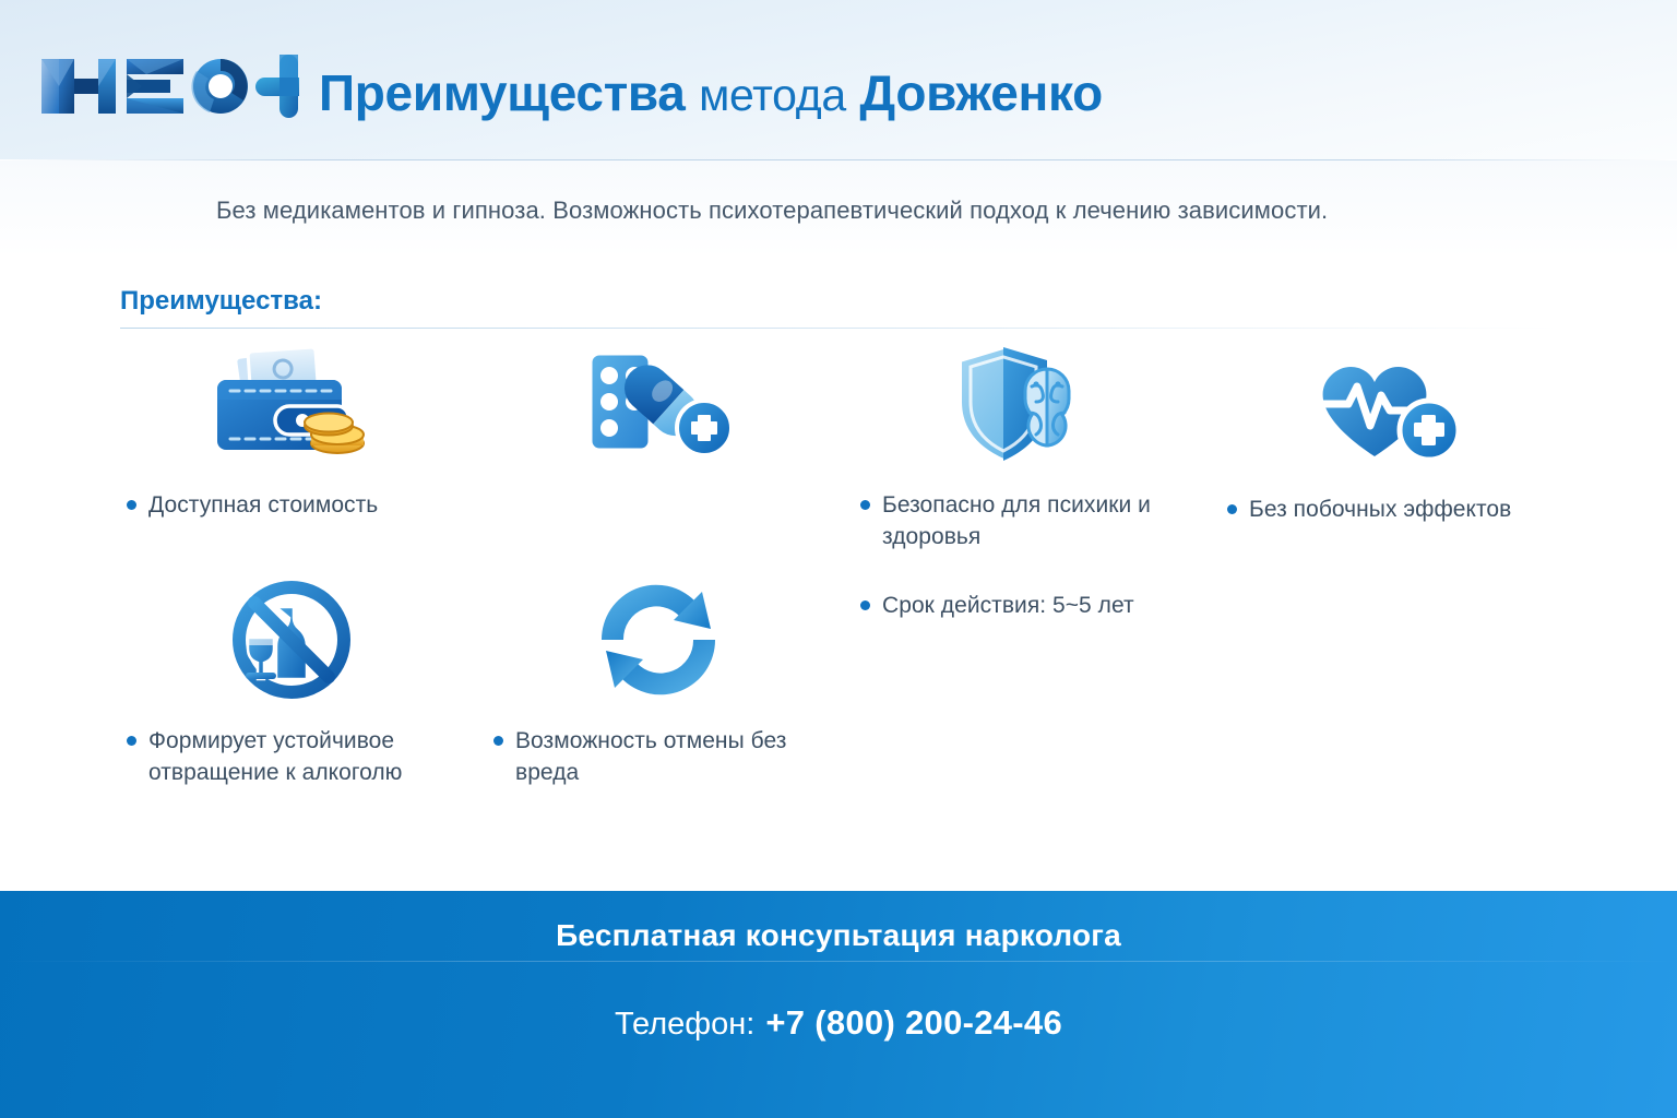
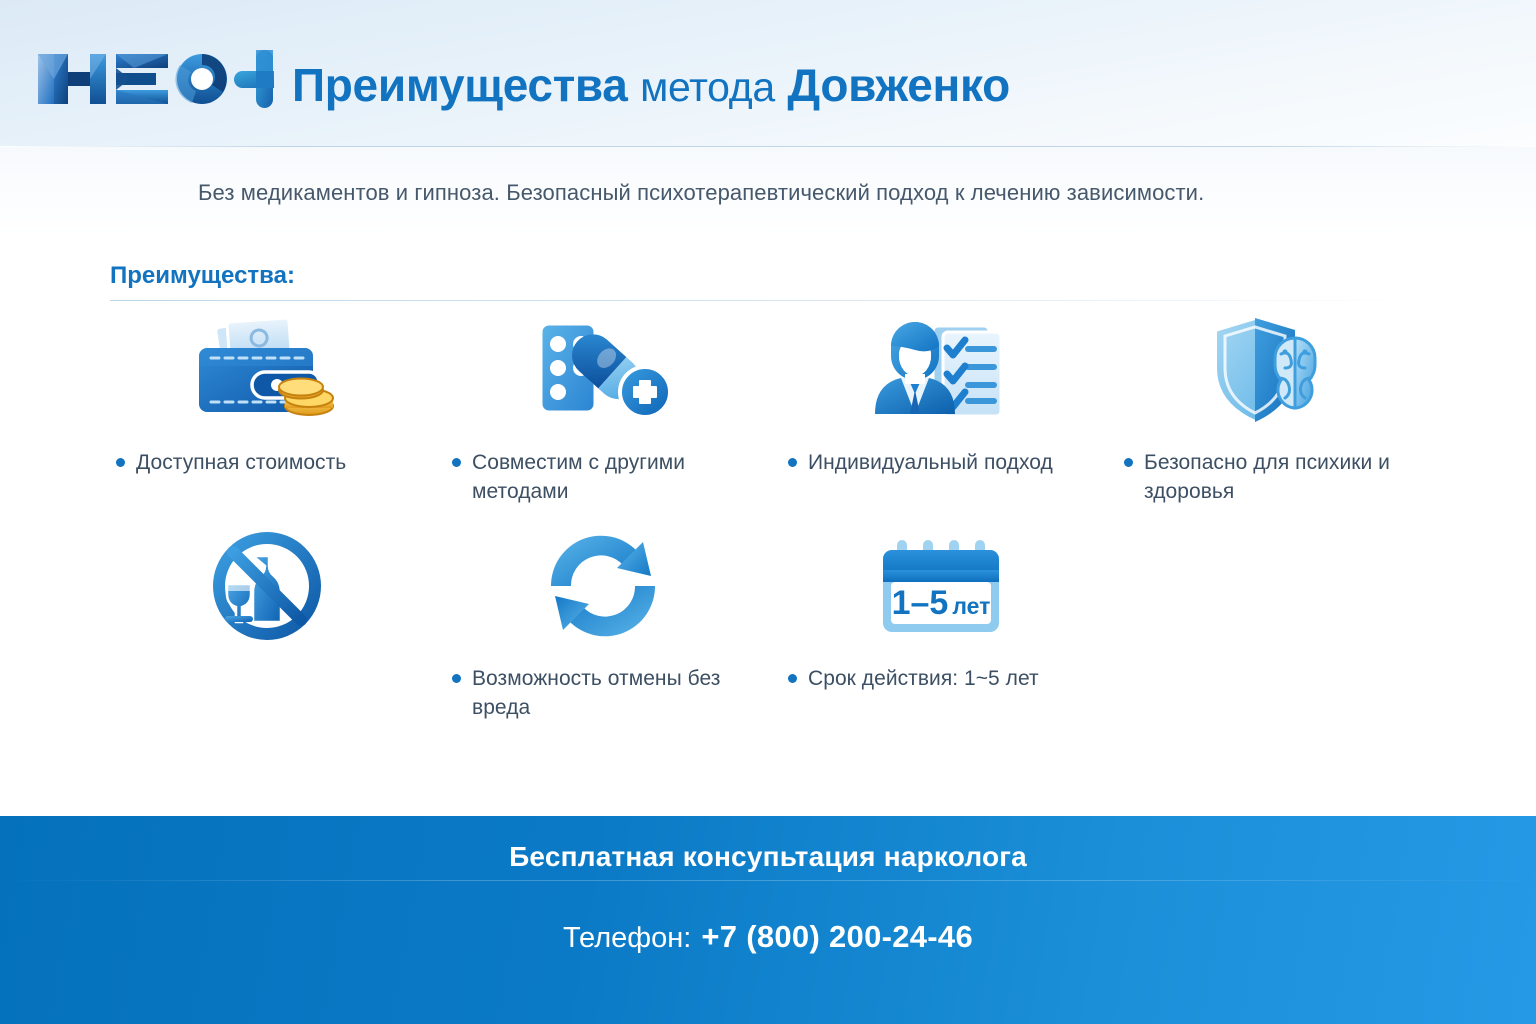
  Преимущества метода Довженко
- Без медикаментов и гипноза. Возможность психотерапевтический подход к лечению зависимости.
+ Без медикаментов и гипноза. Безопасный психотерапевтический подход к лечению зависимости.
  Преимущества:
  Доступная стоимость
+ Совместим с другими методами
+ Индивидуальный подход
  Безопасно для психики и здоровья
- Без побочных эффектов
- Формирует устойчивое отвращение к алкоголю
  Возможность отмены без вреда
+ 1–5 лет
- Срок действия: 5~5 лет
+ Срок действия: 1~5 лет
  Бесплатная консупьтация нарколога
  Телефон: +7 (800) 200-24-46
